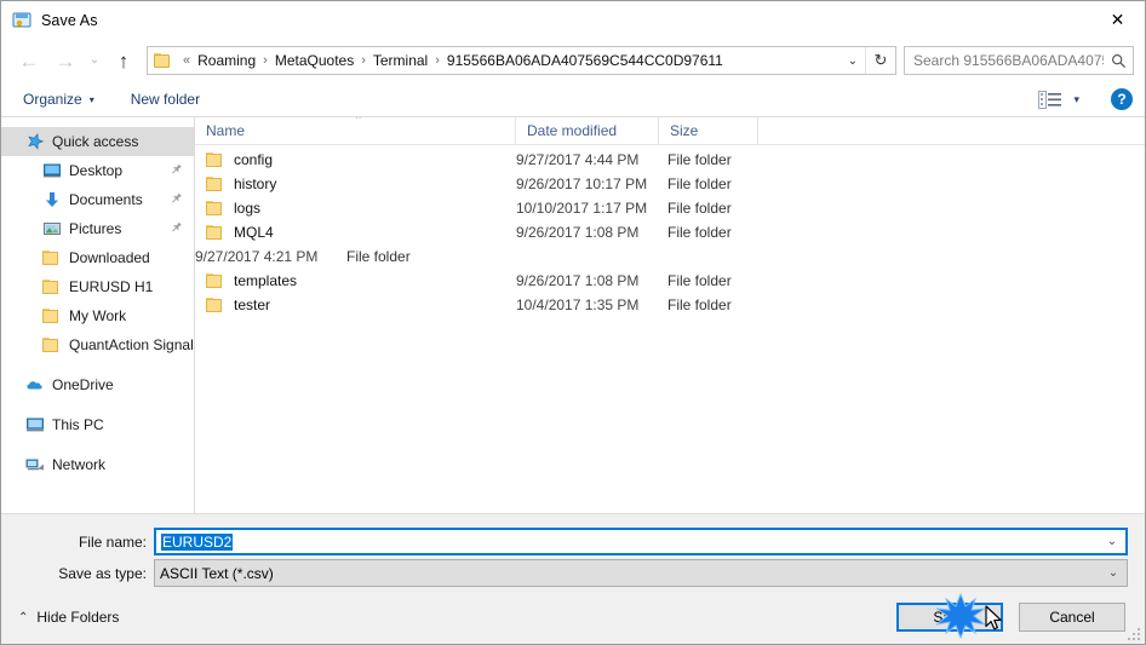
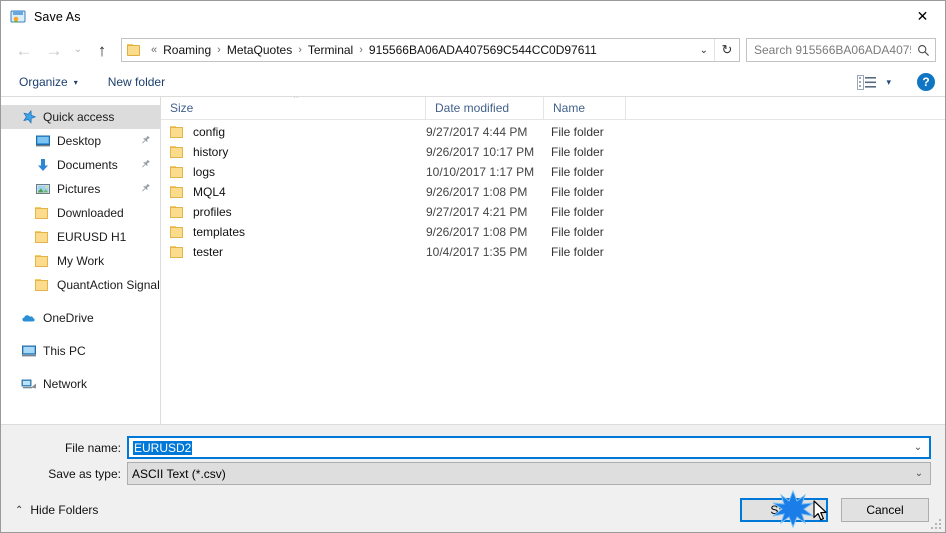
  Save As
  ✕
  ←
  →
  ⌄
  ↑
  «
  Roaming
  ›
  MetaQuotes
  ›
  Terminal
  ›
  915566BA06ADA407569C544CC0D97611
  ⌄
  ↻
  Search 915566BA06ADA407
  Organize
  ▾
  New folder
  ▾
  ?
  Quick access
  Desktop
  Documents
  Pictures
  Downloaded
  EURUSD H1
  My Work
  QuantAction Signal
  OneDrive
  This PC
  Network
- Name
+ Size
  ⌃
  Date modified
- Size
+ Name
  config
  9/27/2017 4:44 PM
  File folder
  history
  9/26/2017 10:17 PM
  File folder
  logs
  10/10/2017 1:17 PM
  File folder
  MQL4
  9/26/2017 1:08 PM
  File folder
+ profiles
  9/27/2017 4:21 PM
  File folder
  templates
  9/26/2017 1:08 PM
  File folder
  tester
  10/4/2017 1:35 PM
  File folder
  File name:
  EURUSD2
  ⌄
  Save as type:
  ASCII Text (*.csv)
  ⌄
  ⌃
  Hide Folders
  Cancel
